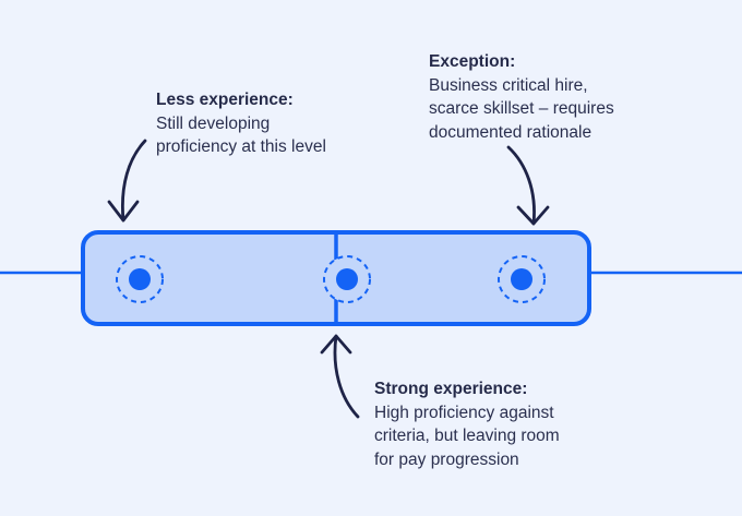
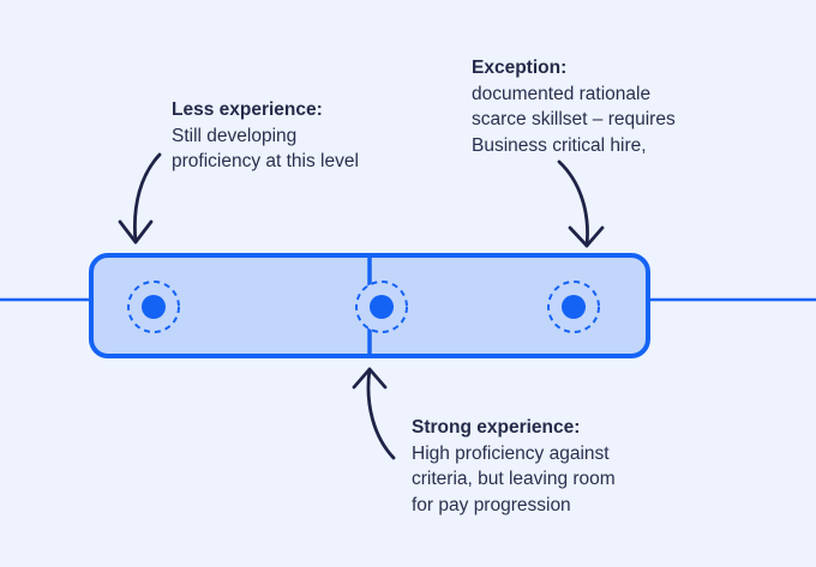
  Less experience:
  Still developing
  proficiency at this level
  Exception:
- Business critical hire,
+ documented rationale
  scarce skillset – requires
- documented rationale
+ Business critical hire,
  Strong experience:
  High proficiency against
  criteria, but leaving room
  for pay progression
